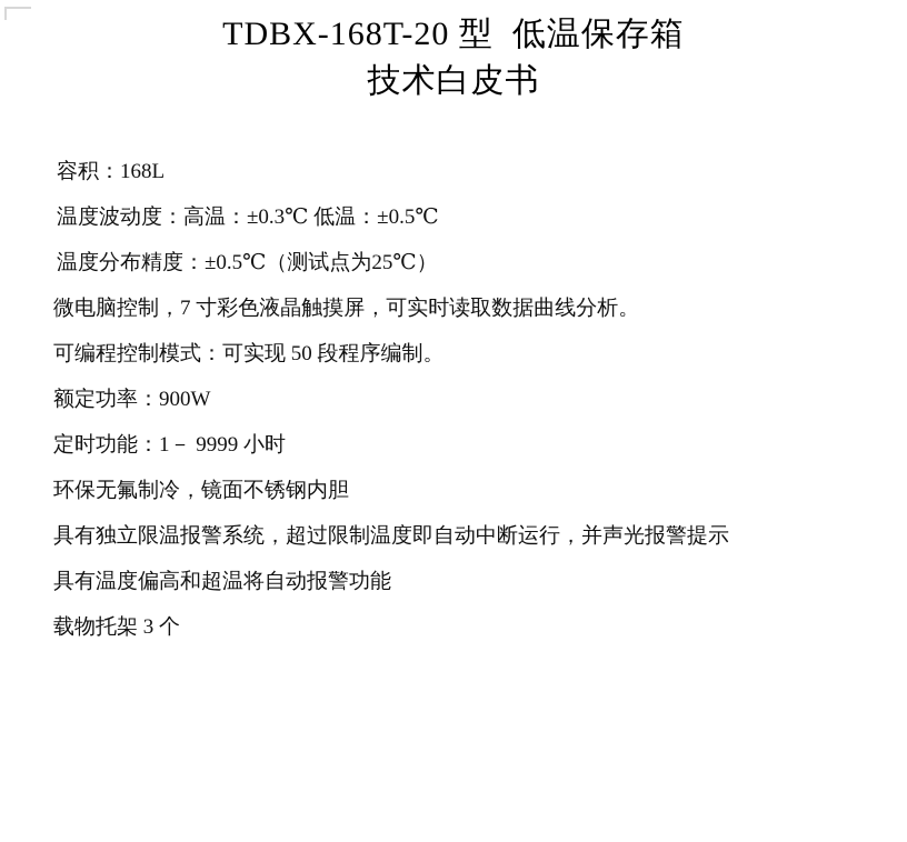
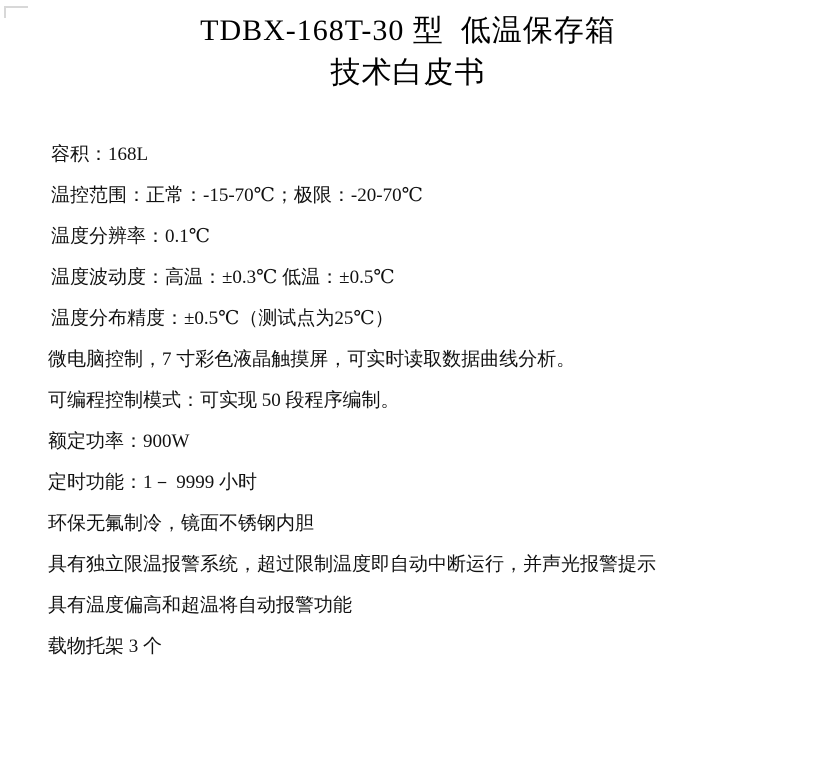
- TDBX-168T-20 型 低温保存箱
+ TDBX-168T-30 型 低温保存箱
  技术白皮书
  容积：168L
+ 温控范围：正常：-15-70℃；极限：-20-70℃
+ 温度分辨率：0.1℃
  温度波动度：高温：±0.3℃ 低温：±0.5℃
  温度分布精度：±0.5℃（测试点为25℃）
  微电脑控制，7 寸彩色液晶触摸屏，可实时读取数据曲线分析。
  可编程控制模式：可实现 50 段程序编制。
  额定功率：900W
  定时功能：1－ 9999 小时
  环保无氟制冷，镜面不锈钢内胆
  具有独立限温报警系统，超过限制温度即自动中断运行，并声光报警提示
  具有温度偏高和超温将自动报警功能
  载物托架 3 个
